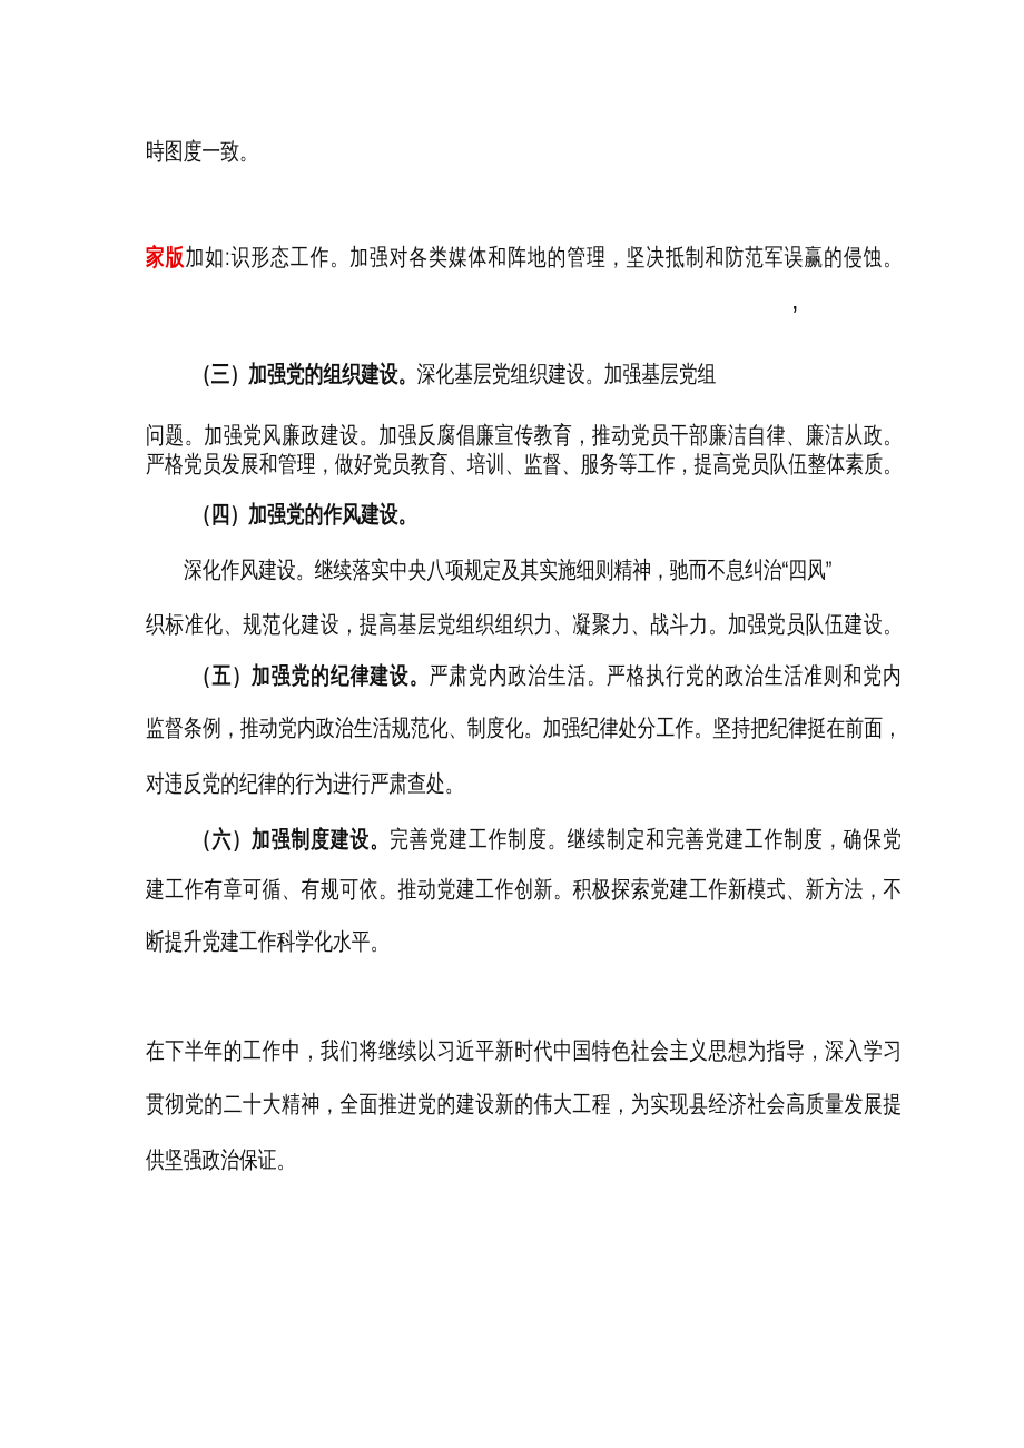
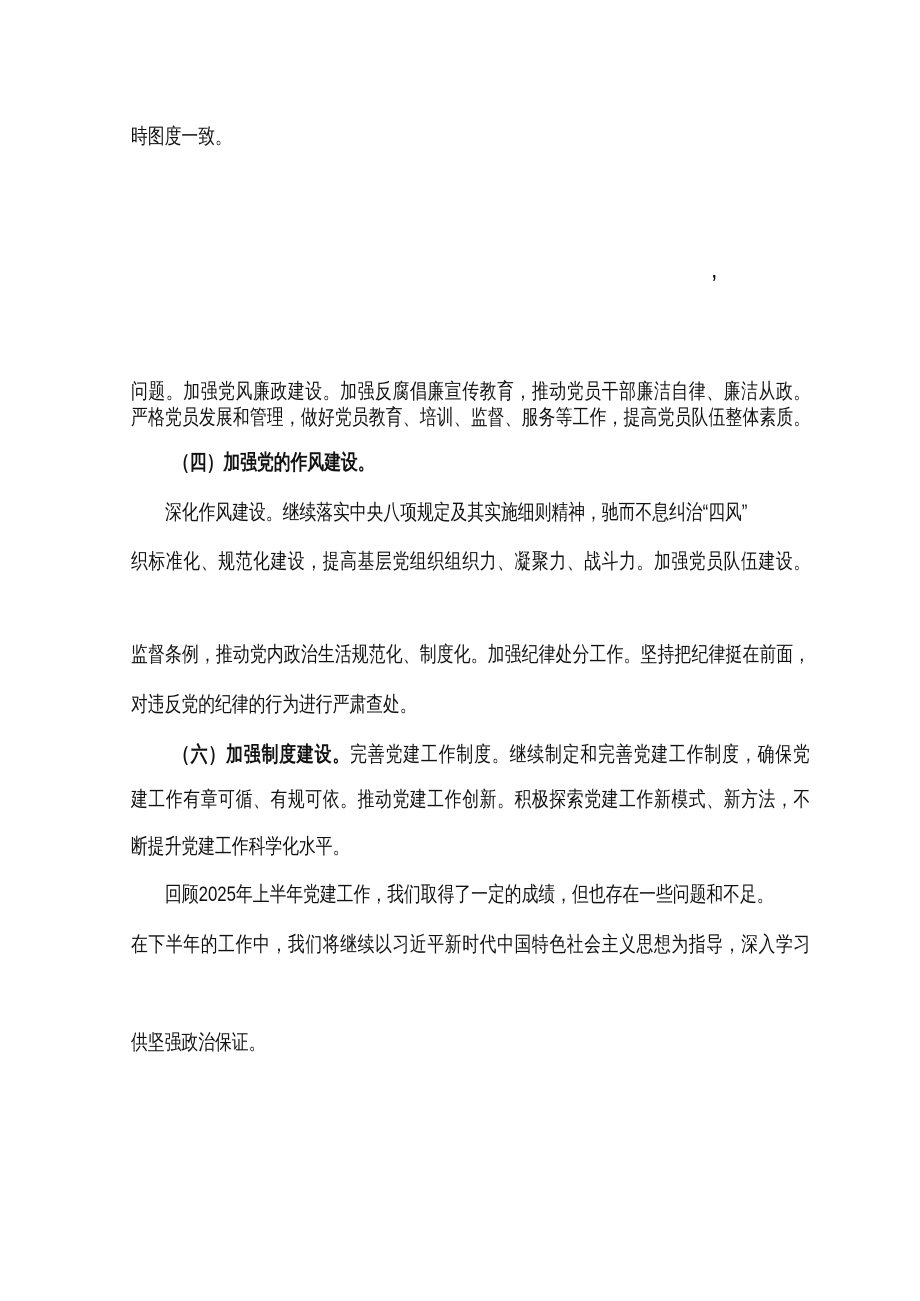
  時图度一致。
- 家版加如:识形态工作。加强对各类媒体和阵地的管理，坚决抵制和防范军误赢的侵蚀。
  ’
- （三）加强党的组织建设。深化基层党组织建设。加强基层党组
  问题。加强党风廉政建设。加强反腐倡廉宣传教育，推动党员干部廉洁自律、廉洁从政。
  严格党员发展和管理，做好党员教育、培训、监督、服务等工作，提高党员队伍整体素质。
  （四）加强党的作风建设。
  深化作风建设。继续落实中央八项规定及其实施细则精神，驰而不息纠治“四风”
  织标准化、规范化建设，提高基层党组织组织力、凝聚力、战斗力。加强党员队伍建设。
- （五）加强党的纪律建设。严肃党内政治生活。严格执行党的政治生活准则和党内
  监督条例，推动党内政治生活规范化、制度化。加强纪律处分工作。坚持把纪律挺在前面，
  对违反党的纪律的行为进行严肃查处。
  （六）加强制度建设。完善党建工作制度。继续制定和完善党建工作制度，确保党
  建工作有章可循、有规可依。推动党建工作创新。积极探索党建工作新模式、新方法，不
  断提升党建工作科学化水平。
+ 回顾2025年上半年党建工作，我们取得了一定的成绩，但也存在一些问题和不足。
  在下半年的工作中，我们将继续以习近平新时代中国特色社会主义思想为指导，深入学习
- 贯彻党的二十大精神，全面推进党的建设新的伟大工程，为实现县经济社会高质量发展提
  供坚强政治保证。
